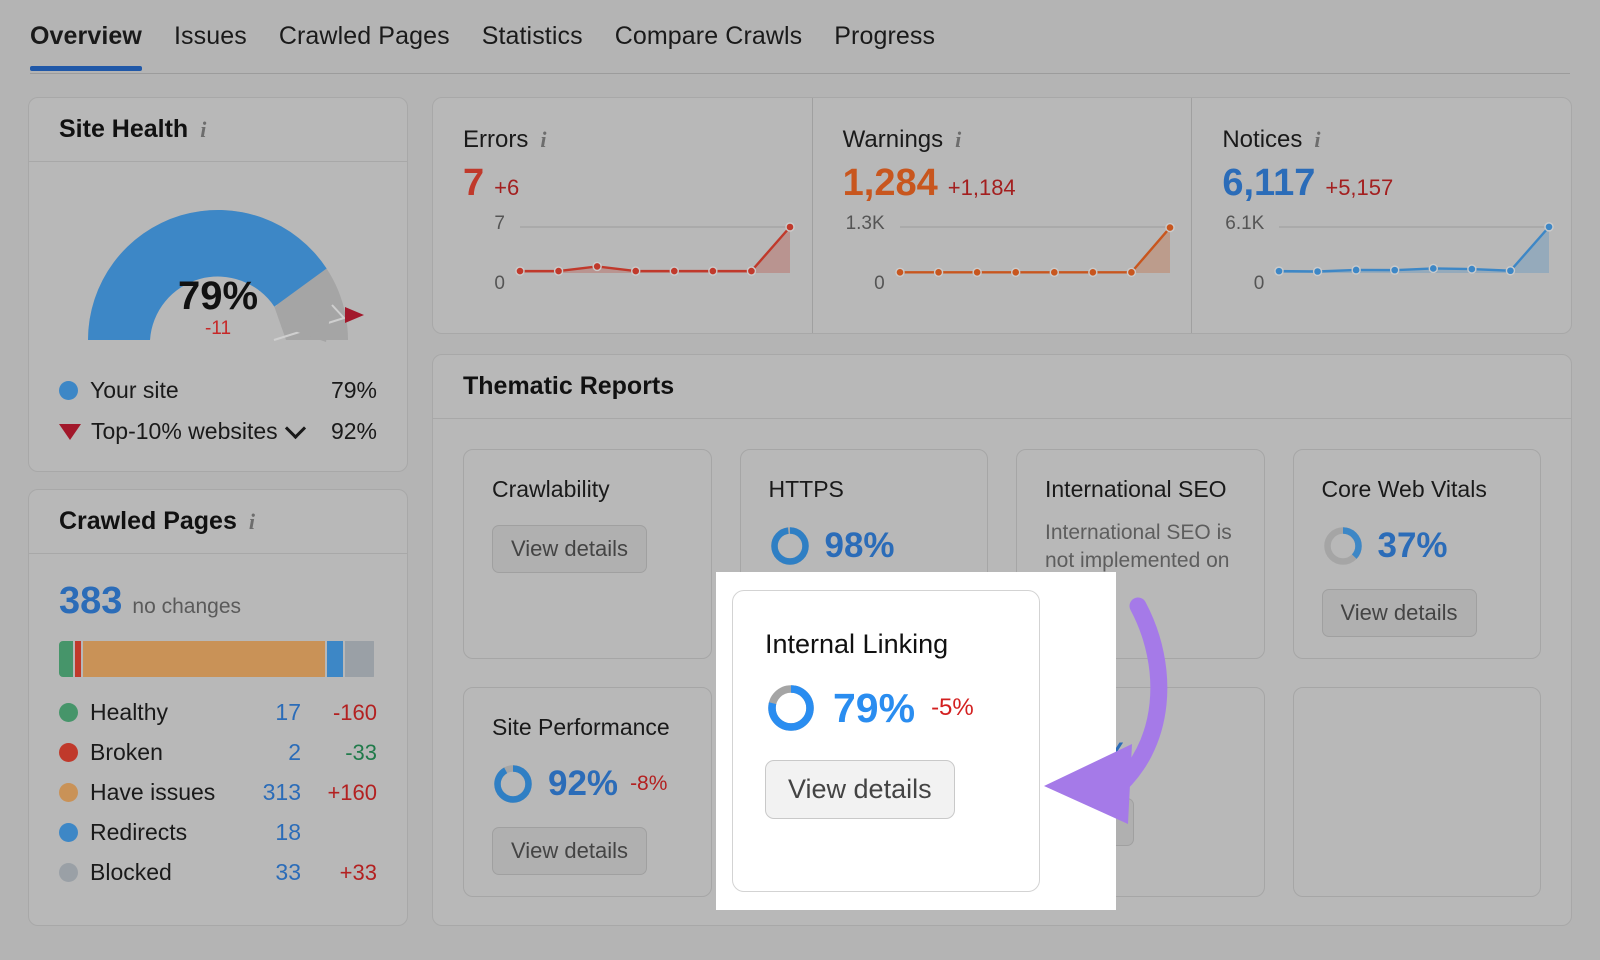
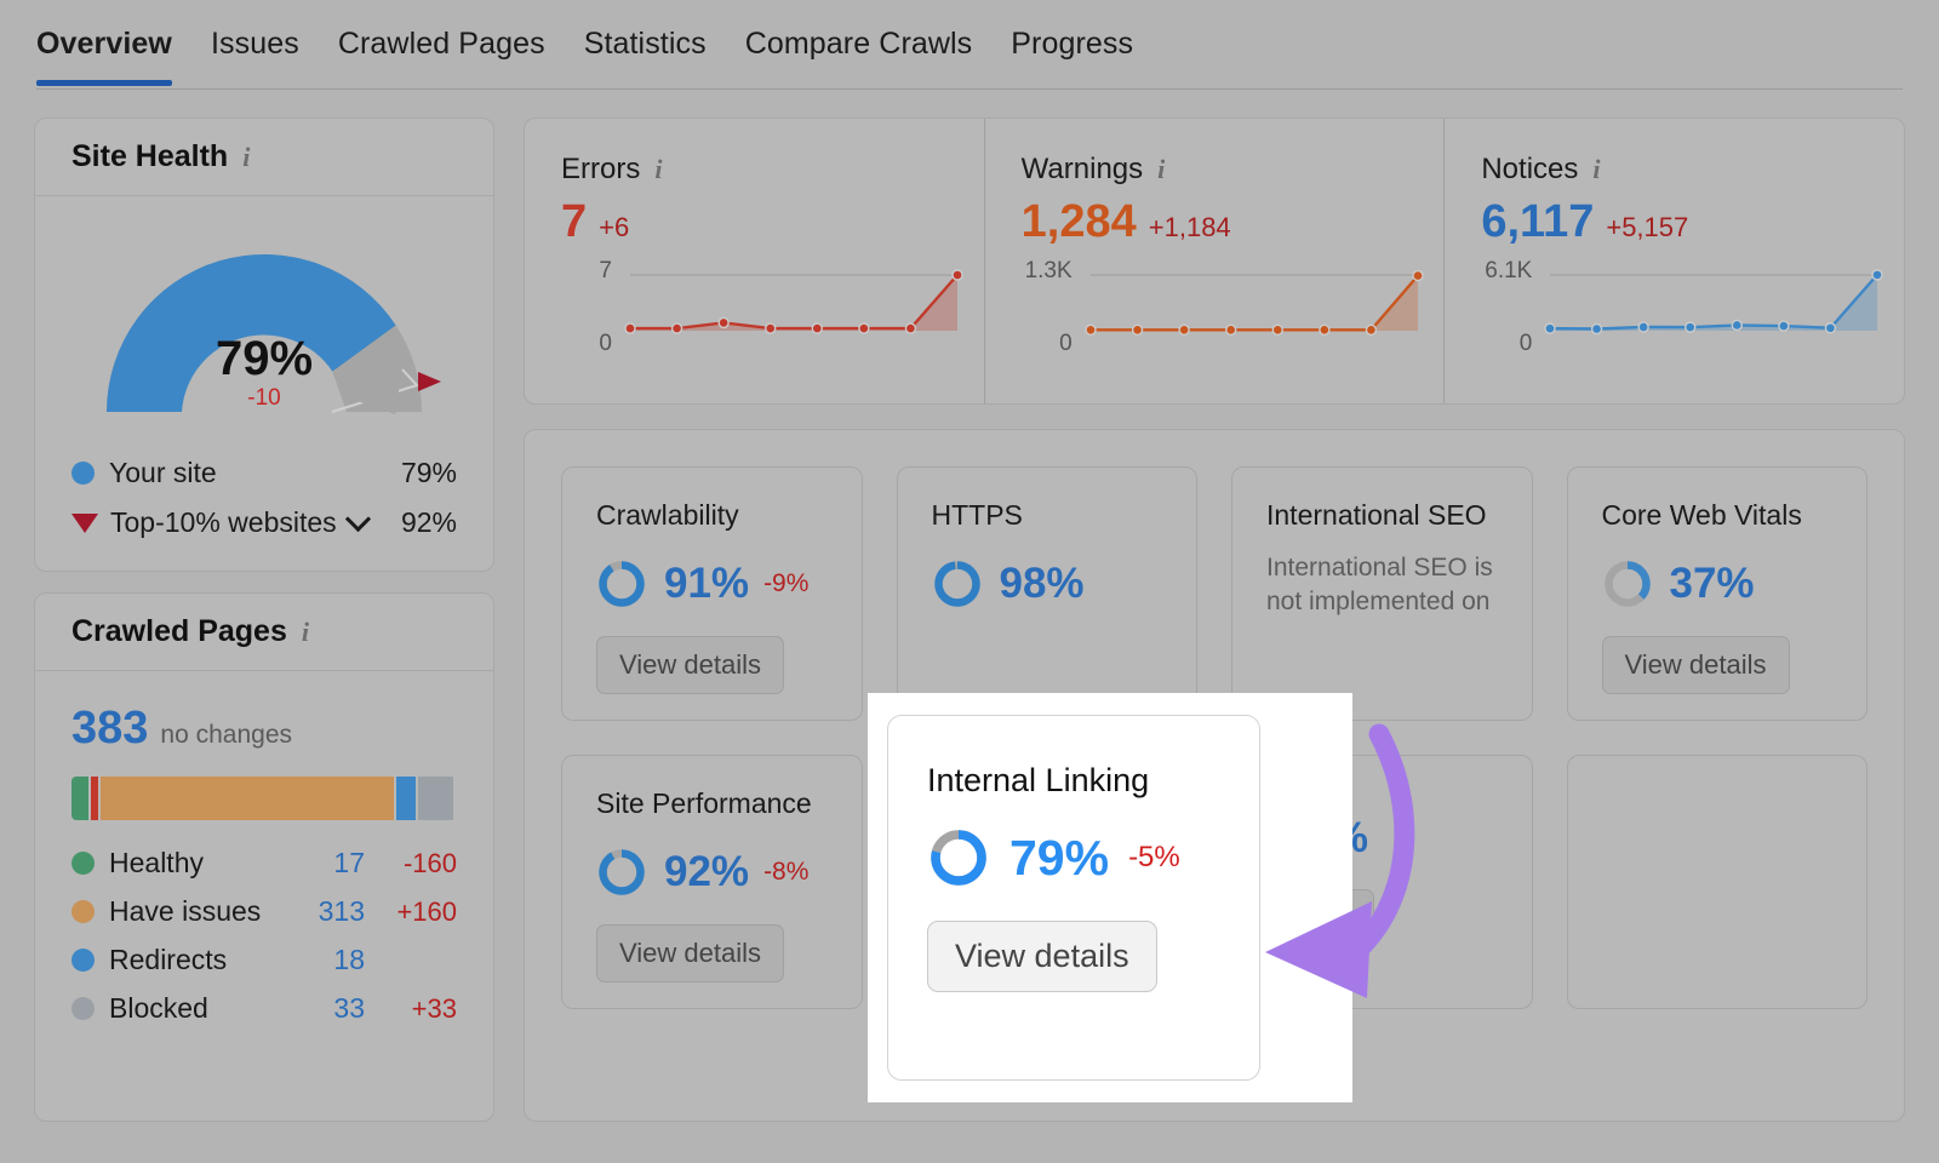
  Overview
  Issues
  Crawled Pages
  Statistics
  Compare Crawls
  Progress
  Site Health
  i
  79%
- -11
+ -10
  Your site
  79%
  Top-10% websites
  92%
  Crawled Pages
  i
  383
  no changes
  Healthy
  17
  -160
- Broken
- 2
- -33
  Have issues
  313
  +160
  Redirects
  18
  Blocked
  33
  +33
  Errors
  i
  7
  +6
  7
  0
  Warnings
  i
  1,284
  +1,184
  1.3K
  0
  Notices
  i
  6,117
  +5,157
  6.1K
  0
- Thematic Reports
  Crawlability
+ 91%
+ -9%
  View details
  HTTPS
  98%
  International SEO
  International SEO is not implemented on
  Core Web Vitals
  37%
  View details
  Site Performance
  92%
  -8%
  View details
  Internal Linking
  79%
  -5%
  View details
